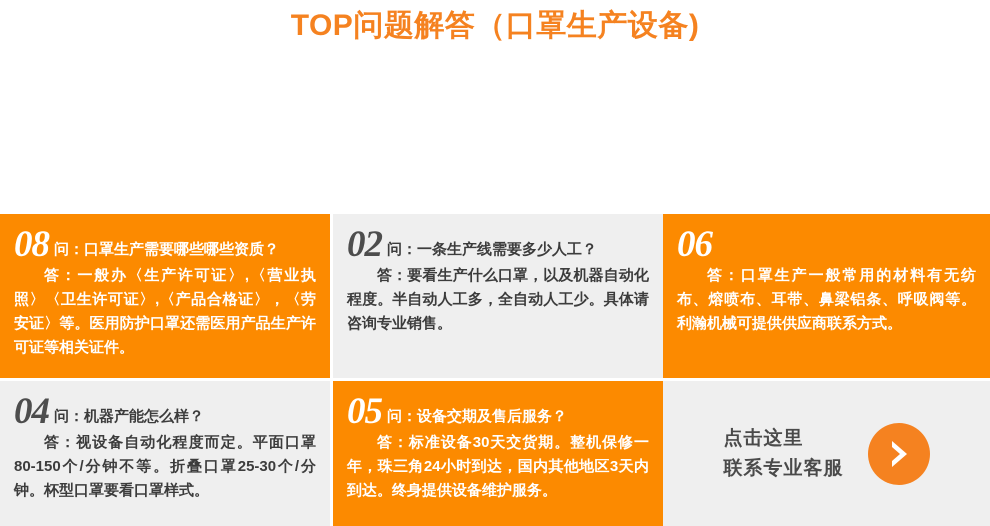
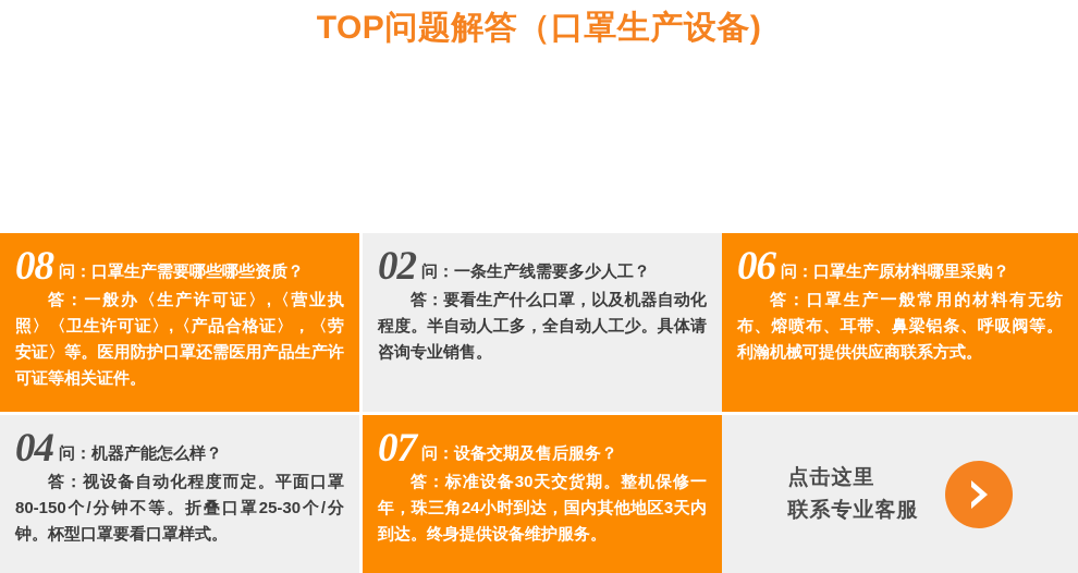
  TOP问题解答（口罩生产设备)
  08
  问：口罩生产需要哪些哪些资质？
  答：一般办〈生产许可证〉,〈营业执照〉〈卫生许可证〉,〈产品合格证〉，〈劳安证〉等。医用防护口罩还需医用产品生产许可证等相关证件。
  02
  问：一条生产线需要多少人工？
  答：要看生产什么口罩，以及机器自动化程度。半自动人工多，全自动人工少。具体请咨询专业销售。
  06
+ 问：口罩生产原材料哪里采购？
  答：口罩生产一般常用的材料有无纺布、熔喷布、耳带、鼻梁铝条、呼吸阀等。利瀚机械可提供供应商联系方式。
  04
  问：机器产能怎么样？
  答：视设备自动化程度而定。平面口罩80-150个/分钟不等。折叠口罩25-30个/分钟。杯型口罩要看口罩样式。
- 05
+ 07
  问：设备交期及售后服务？
  答：标准设备30天交货期。整机保修一年，珠三角24小时到达，国内其他地区3天内到达。终身提供设备维护服务。
  点击这里
  联系专业客服
